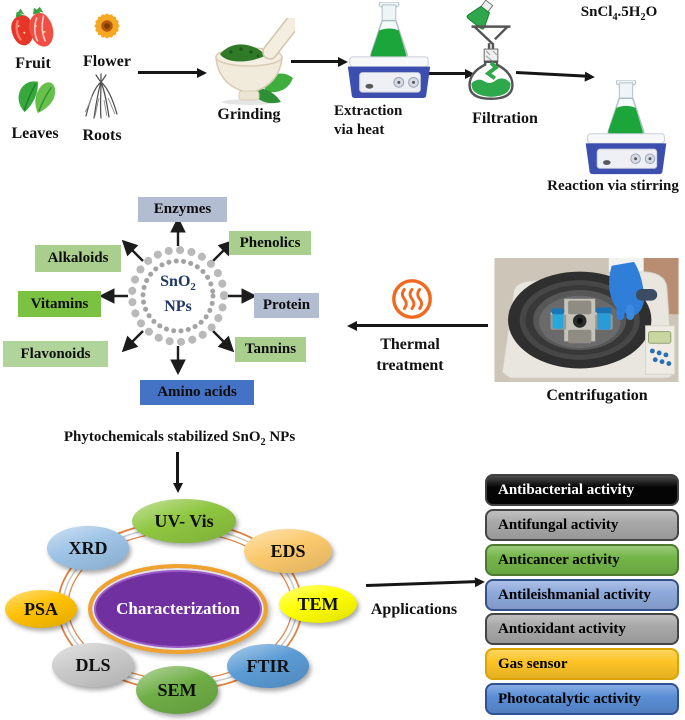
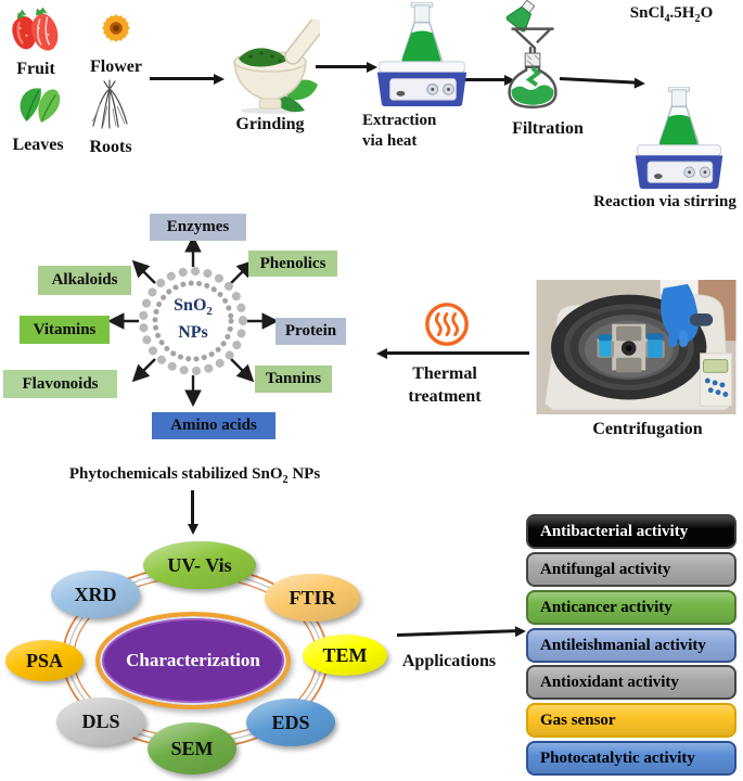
  Fruit
  Flower
  Leaves
  Roots
  Grinding
  Extraction
  via heat
  Filtration
  SnCl4.5H2O
  Reaction via stirring
  SnO2
  NPs
  Enzymes
  Phenolics
  Alkaloids
  Vitamins
  Protein
  Tannins
  Flavonoids
  Amino acids
  Thermal
  treatment
  Centrifugation
  Phytochemicals stabilized SnO2 NPs
  Characterization
  UV- Vis
- EDS
+ FTIR
  TEM
- FTIR
+ EDS
  SEM
  DLS
  PSA
  XRD
  Applications
  Antibacterial activity
  Antifungal activity
  Anticancer activity
  Antileishmanial activity
  Antioxidant activity
  Gas sensor
  Photocatalytic activity
